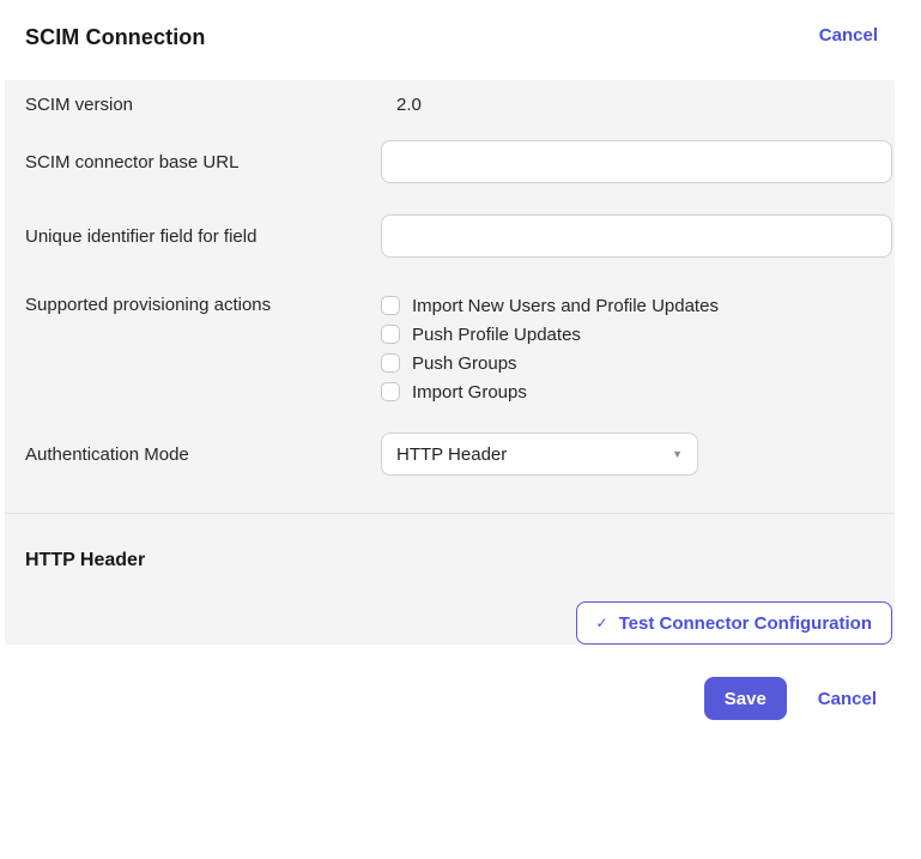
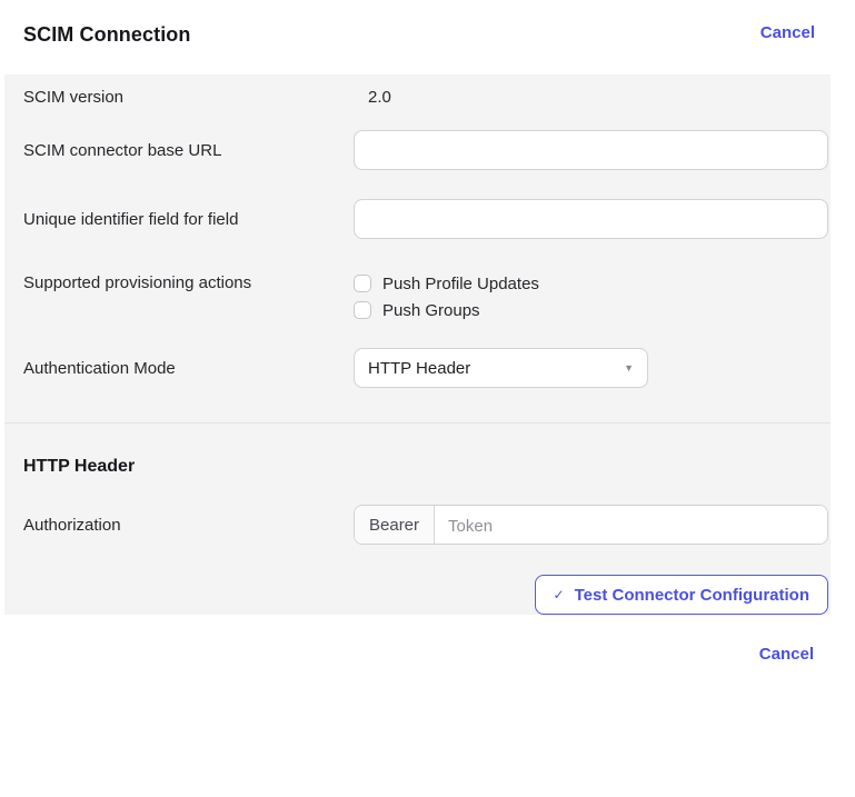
  SCIM Connection
  Cancel
  SCIM version
  2.0
  SCIM connector base URL
  Unique identifier field for field
  Supported provisioning actions
- Import New Users and Profile Updates
  Push Profile Updates
  Push Groups
- Import Groups
  Authentication Mode
  HTTP Header
  ▼
  HTTP Header
+ Authorization
+ Bearer
+ Token
  ✓
  Test Connector Configuration
- Save
  Cancel
